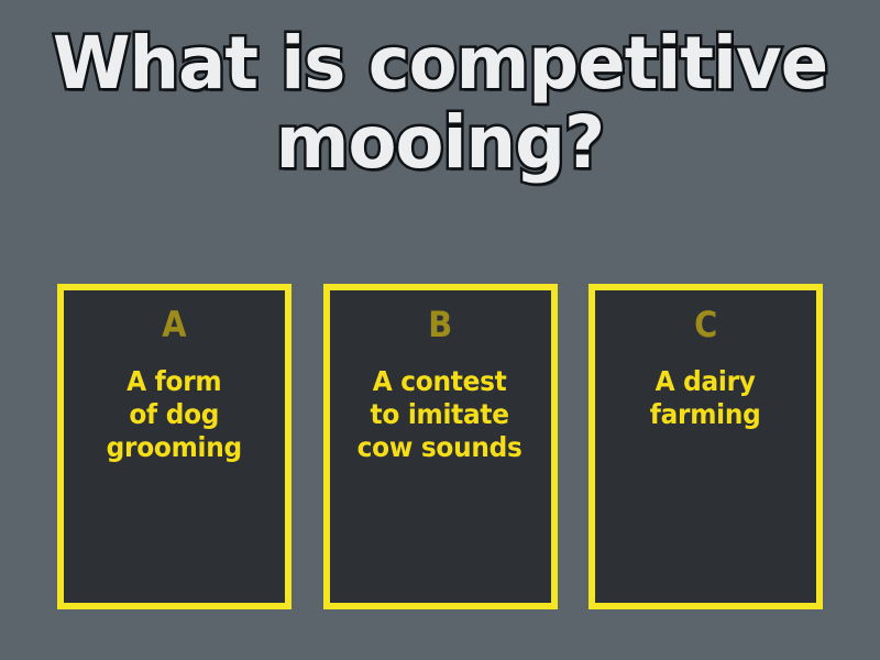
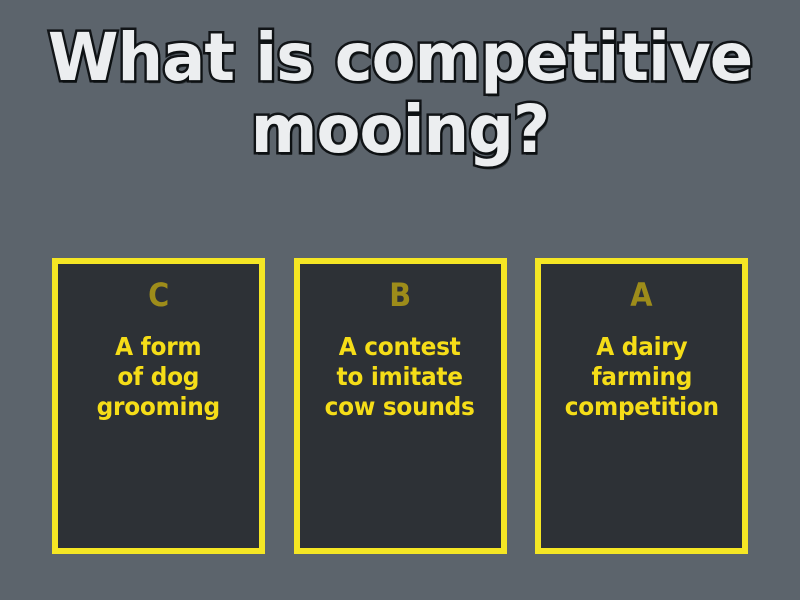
  What is competitive
  mooing?
- A
+ C
  A form
  of dog
  grooming
  B
  A contest
  to imitate
  cow sounds
- C
+ A
  A dairy
  farming
+ competition
